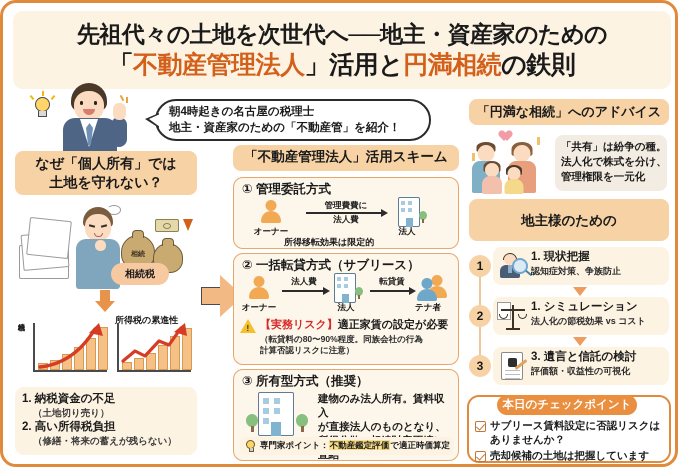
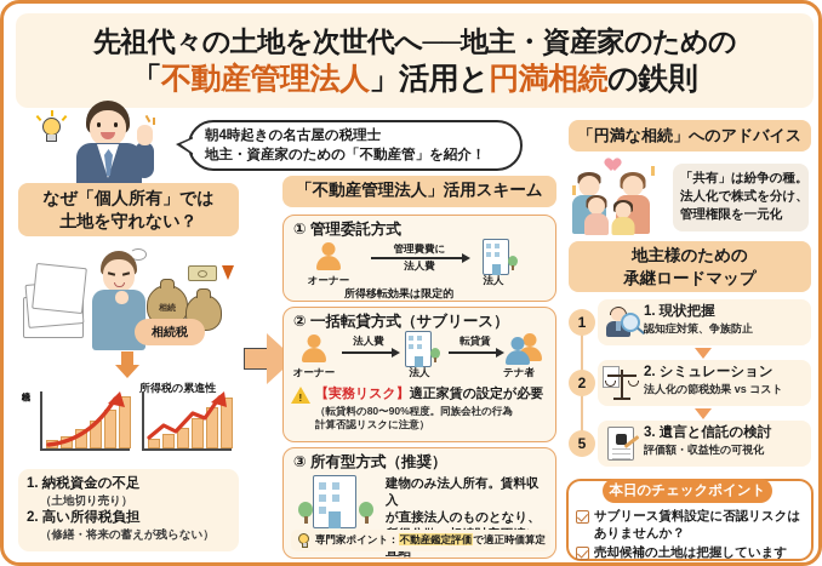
  先祖代々の土地を次世代へ──地主・資産家のための
  「不動産管理法人」活用と円満相続の鉄則
  朝4時起きの名古屋の税理士
  地主・資産家のための「不動産管」を紹介！
  なぜ「個人所有」では
  土地を守れない？
  相続税
  所得税の累進性
  1. 納税資金の不足
  （土地切り売り）
  2. 高い所得税負担
  （修繕・将来の蓄えが残らない）
  「不動産管理法人」活用スキーム
  ① 管理委託方式
  オーナー
  管理費費に
  法人費
  法人
  所得移転効果は限定的
  ② 一括転貸方式（サブリース）
  オーナー
  法人費
  法人
  転貸賃
  テナ者
  !
  【実務リスク】適正家賃の設定が必要
  （転貸料の80〜90%程度。同族会社の行為
  計算否認リスクに注意）
  ③ 所有型方式（推奨）
  建物のみ法人所有。賃料収入
  が直接法人のものとなり、
  専門家ポイント：不動産鑑定評価で適正時価算定
  「円満な相続」へのアドバイス
  「共有」は紛争の種。
  法人化で株式を分け、
  管理権限を一元化
  地主様のための
+ 承継ロードマップ
  1
  1. 現状把握
  認知症対策、争族防止
  2
- 1. シミュレーション
+ 2. シミュレーション
  法人化の節税効果 vs コスト
- 3
+ 5
  3. 遺言と信託の検討
  評価額・収益性の可視化
  本日のチェックポイント
  サブリース賃料設定に否認リスクはありませんか？
  売却候補の土地は把握しています
